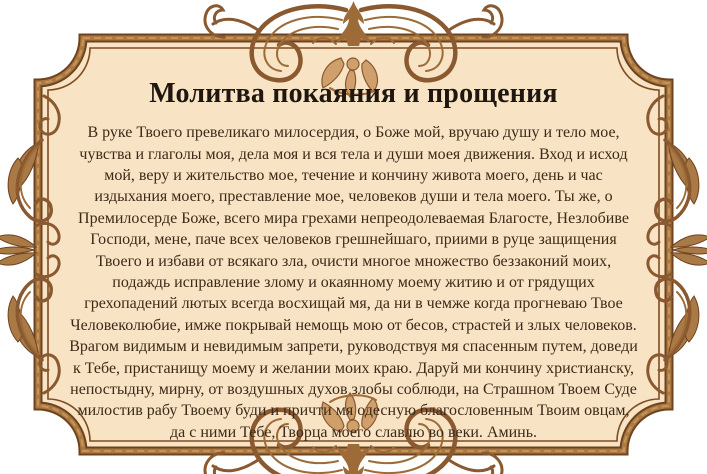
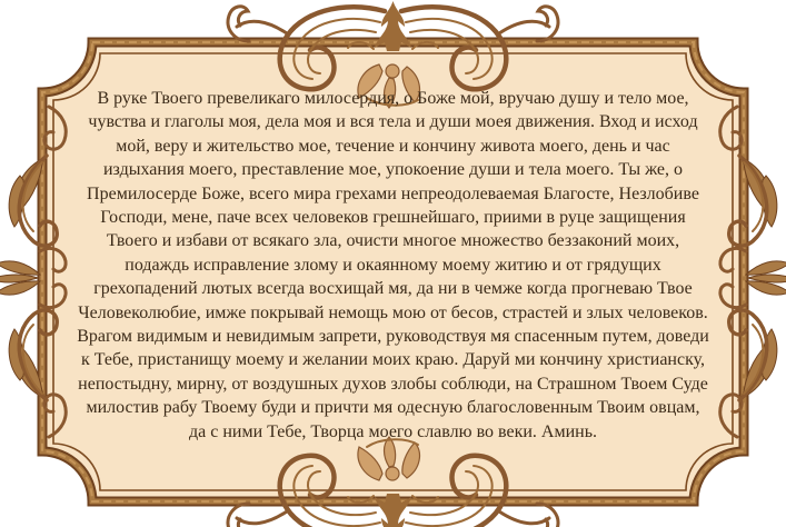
- Молитва покаяния и прощения
- В руке Твоего превеликаго милосердия, о Боже мой, вручаю душу и тело мое, чувства и глаголы моя, дела моя и вся тела и души моея движения. Вход и исход мой, веру и жительство мое, течение и кончину живота моего, день и час издыхания моего, преставление мое, человеков души и тела моего. Ты же, о Премилосерде Боже, всего мира грехами непреодолеваемая Благосте, Незлобиве Господи, мене, паче всех человеков грешнейшаго, приими в руце защищения Твоего и избави от всякаго зла, очисти многое множество беззаконий моих, подаждь исправление злому и окаянному моему житию и от грядущих грехопадений лютых всегда восхищай мя, да ни в чемже когда прогневаю Твое Человеколюбие, имже покрывай немощь мою от бесов, страстей и злых человеков. Врагом видимым и невидимым запрети, руководствуя мя спасенным путем, доведи к Тебе, пристанищу моему и желании моих краю. Даруй ми кончину христианску, непостыдну, мирну, от воздушных духов злобы соблюди, на Страшном Твоем Суде милостив рабу Твоему буди и причти мя одесную благословенным Твоим овцам, да с ними Тебе, Творца моего славлю во веки. Аминь.
+ В руке Твоего превеликаго милосердия, о Боже мой, вручаю душу и тело мое, чувства и глаголы моя, дела моя и вся тела и души моея движения. Вход и исход мой, веру и жительство мое, течение и кончину живота моего, день и час издыхания моего, преставление мое, упокоение души и тела моего. Ты же, о Премилосерде Боже, всего мира грехами непреодолеваемая Благосте, Незлобиве Господи, мене, паче всех человеков грешнейшаго, приими в руце защищения Твоего и избави от всякаго зла, очисти многое множество беззаконий моих, подаждь исправление злому и окаянному моему житию и от грядущих грехопадений лютых всегда восхищай мя, да ни в чемже когда прогневаю Твое Человеколюбие, имже покрывай немощь мою от бесов, страстей и злых человеков. Врагом видимым и невидимым запрети, руководствуя мя спасенным путем, доведи к Тебе, пристанищу моему и желании моих краю. Даруй ми кончину христианску, непостыдну, мирну, от воздушных духов злобы соблюди, на Страшном Твоем Суде милостив рабу Твоему буди и причти мя одесную благословенным Твоим овцам, да с ними Тебе, Творца моего славлю во веки. Аминь.
